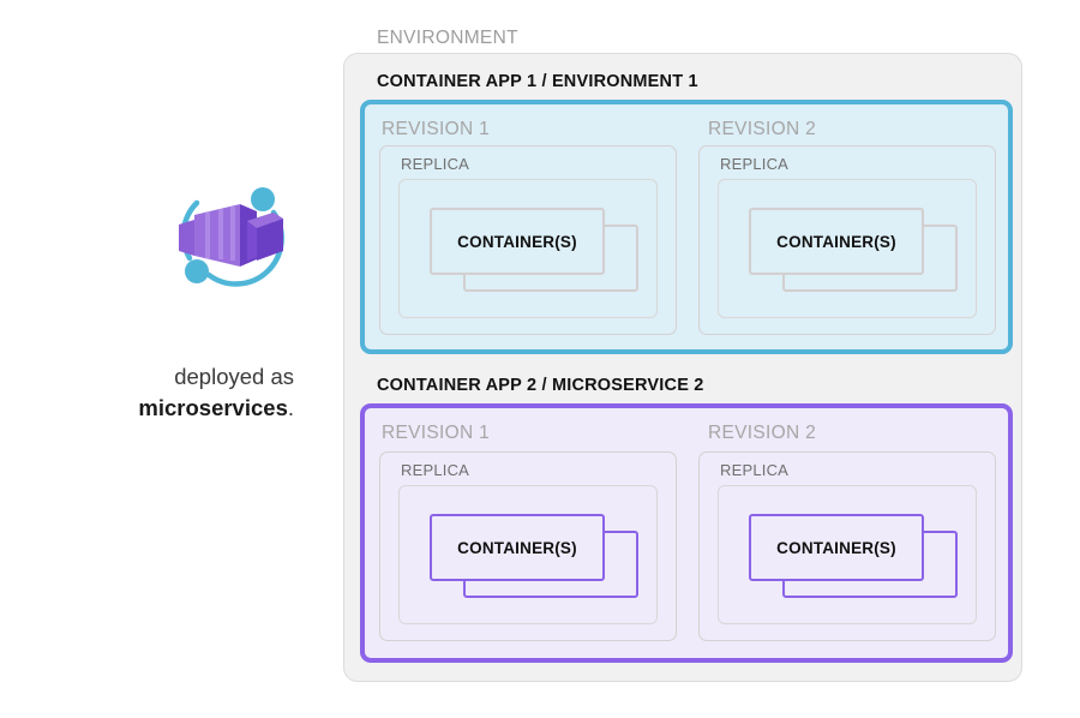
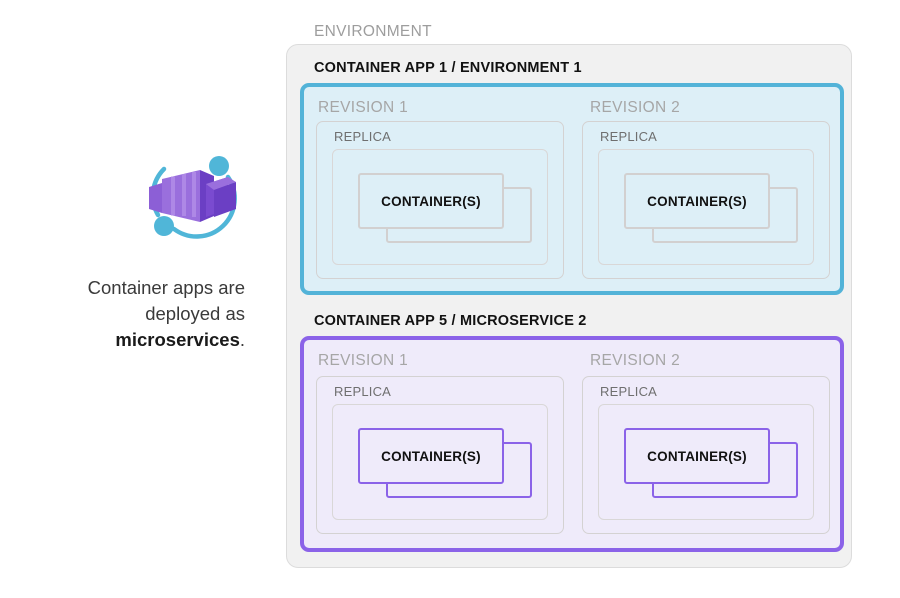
+ Container apps are
  deployed as
  microservices.
  ENVIRONMENT
  CONTAINER APP 1 / ENVIRONMENT 1
  REVISION 1
  REPLICA
  CONTAINER(S)
  REVISION 2
  REPLICA
  CONTAINER(S)
- CONTAINER APP 2 / MICROSERVICE 2
+ CONTAINER APP 5 / MICROSERVICE 2
  REVISION 1
  REPLICA
  CONTAINER(S)
  REVISION 2
  REPLICA
  CONTAINER(S)
